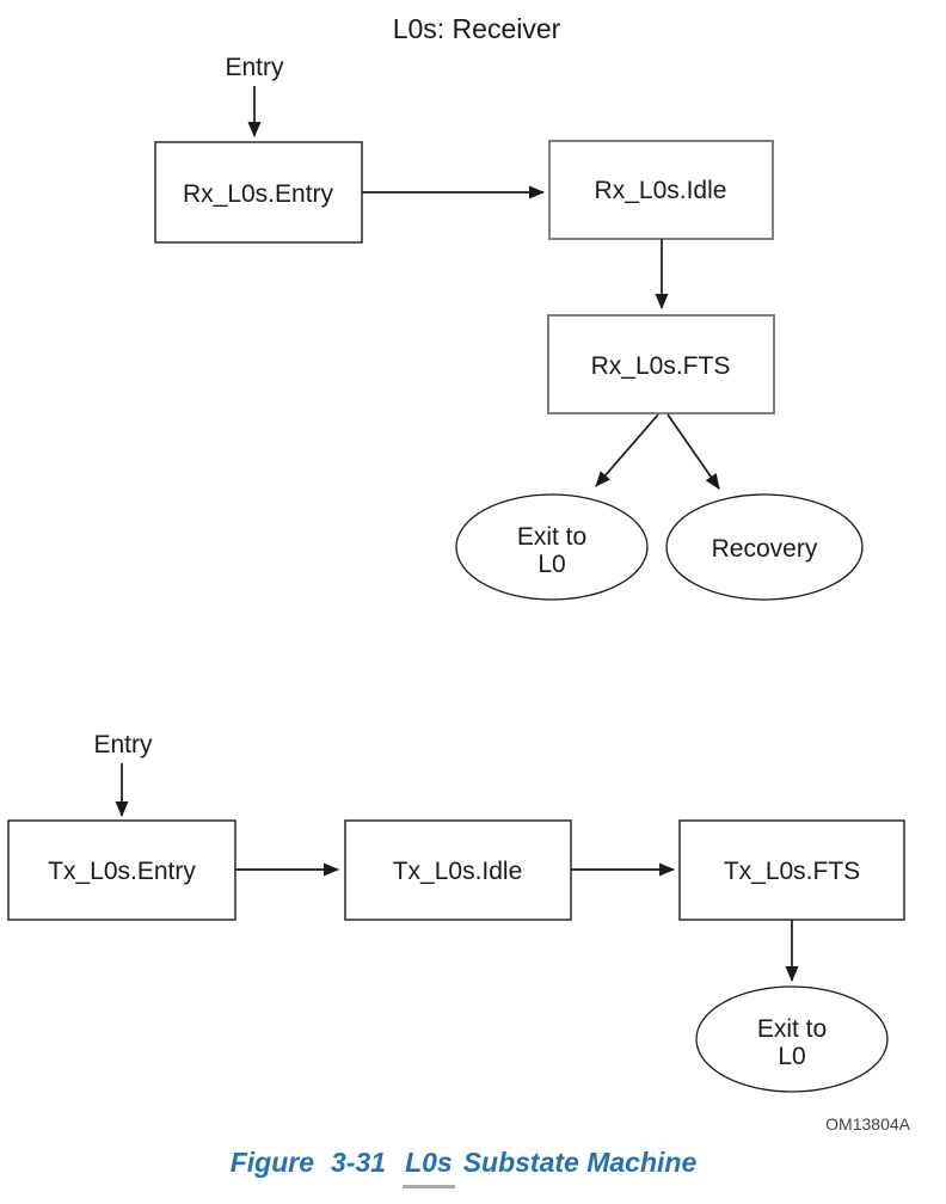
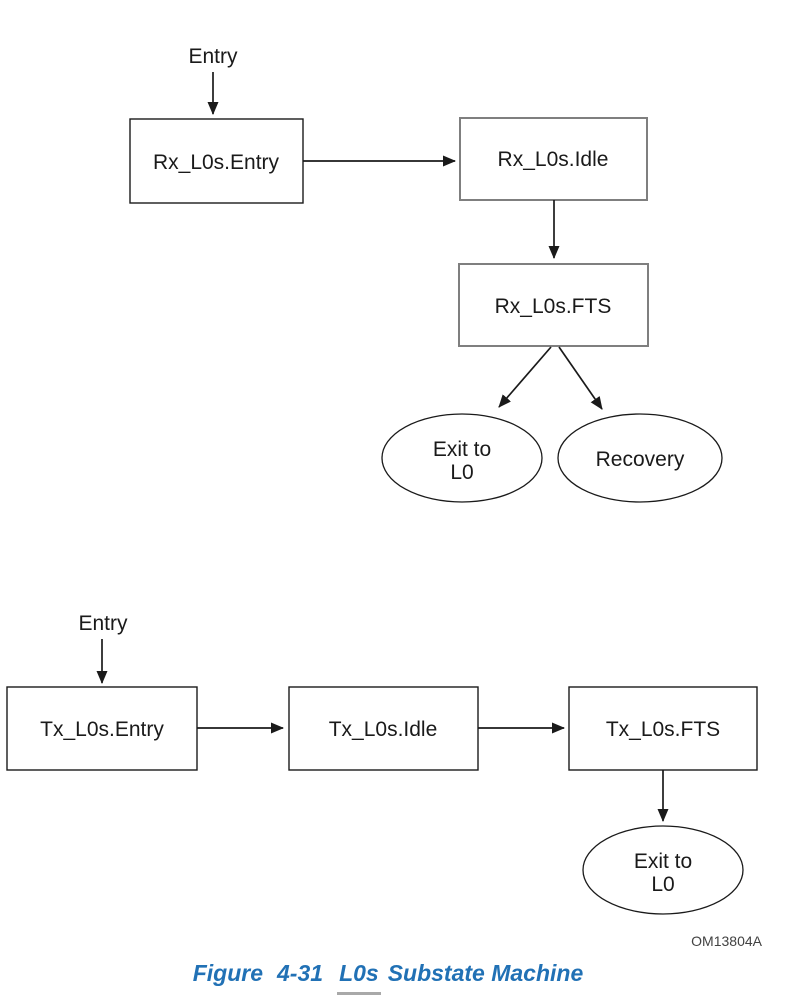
- L0s: Receiver
  Entry
  Rx_L0s.Entry
  Rx_L0s.Idle
  Rx_L0s.FTS
  Exit to
  L0
  Recovery
  Entry
  Tx_L0s.Entry
  Tx_L0s.Idle
  Tx_L0s.FTS
  Exit to
  L0
  OM13804A
- Figure 3-31 L0s Substate Machine
+ Figure 4-31 L0s Substate Machine
